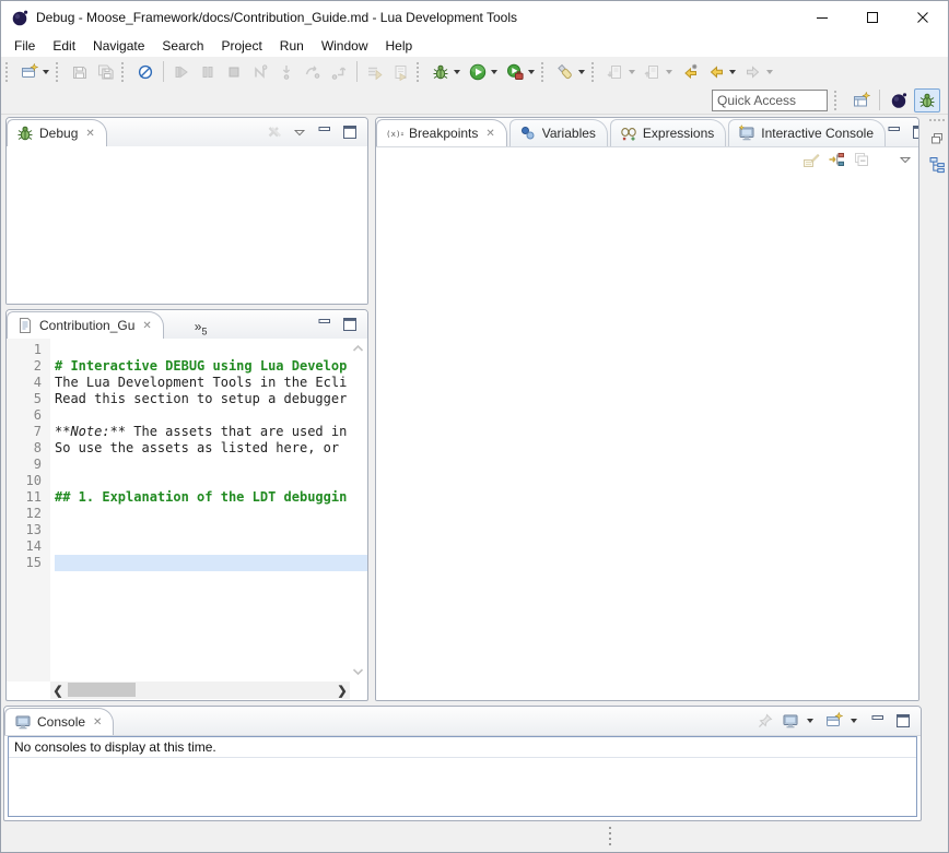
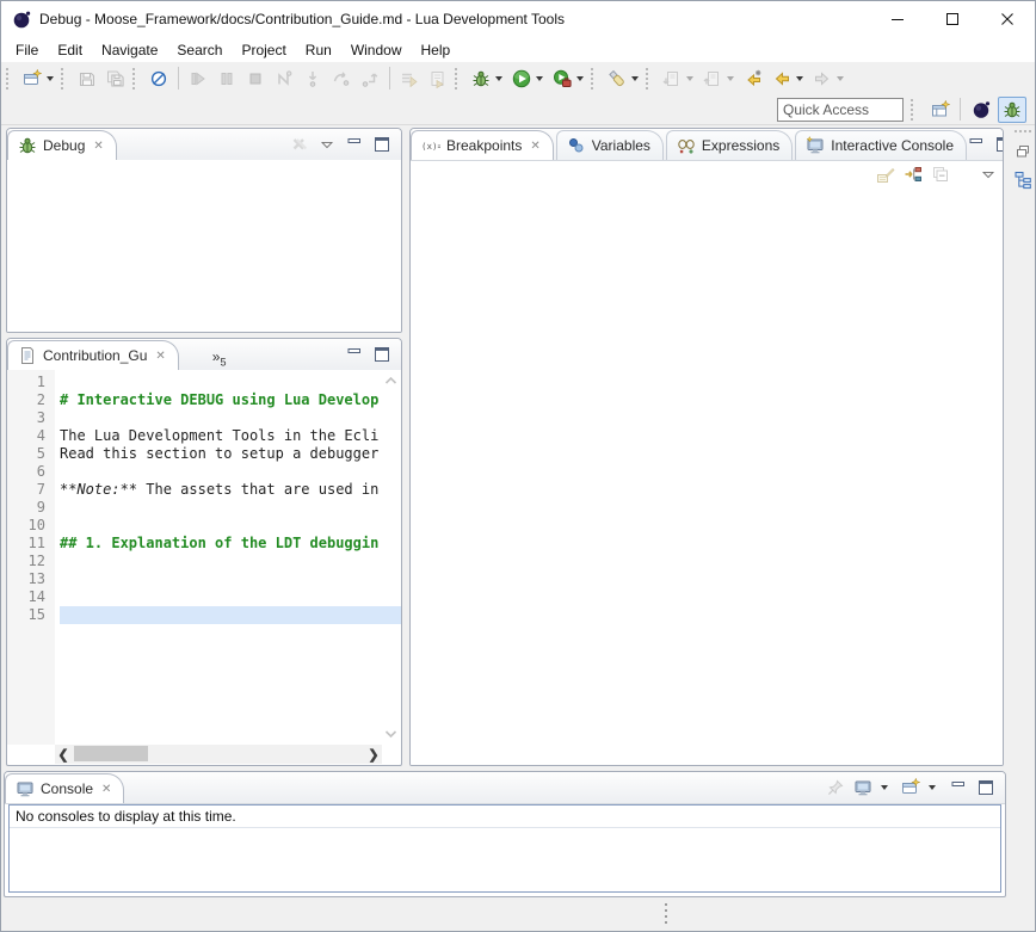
  Debug - Moose_Framework/docs/Contribution_Guide.md - Lua Development Tools
  File
  Edit
  Navigate
  Search
  Project
  Run
  Window
  Help
  Quick Access
  Debug
  ✕
  Contribution_Gu
  ✕
  »5
  1
  2
  # Interactive DEBUG using Lua Develop
+ 3
  4
  The Lua Development Tools in the Ecli
  5
  Read this section to setup a debugger
  6
  7
  **Note:** The assets that are used in
- 8
- So use the assets as listed here, or
  9
  10
  11
  ## 1. Explanation of the LDT debuggin
  12
  13
  14
  15
  ❮
  ❯
  (x)=
  Breakpoints
  ✕
  Variables
  Expressions
  Interactive Console
  Console
  ✕
  No consoles to display at this time.
